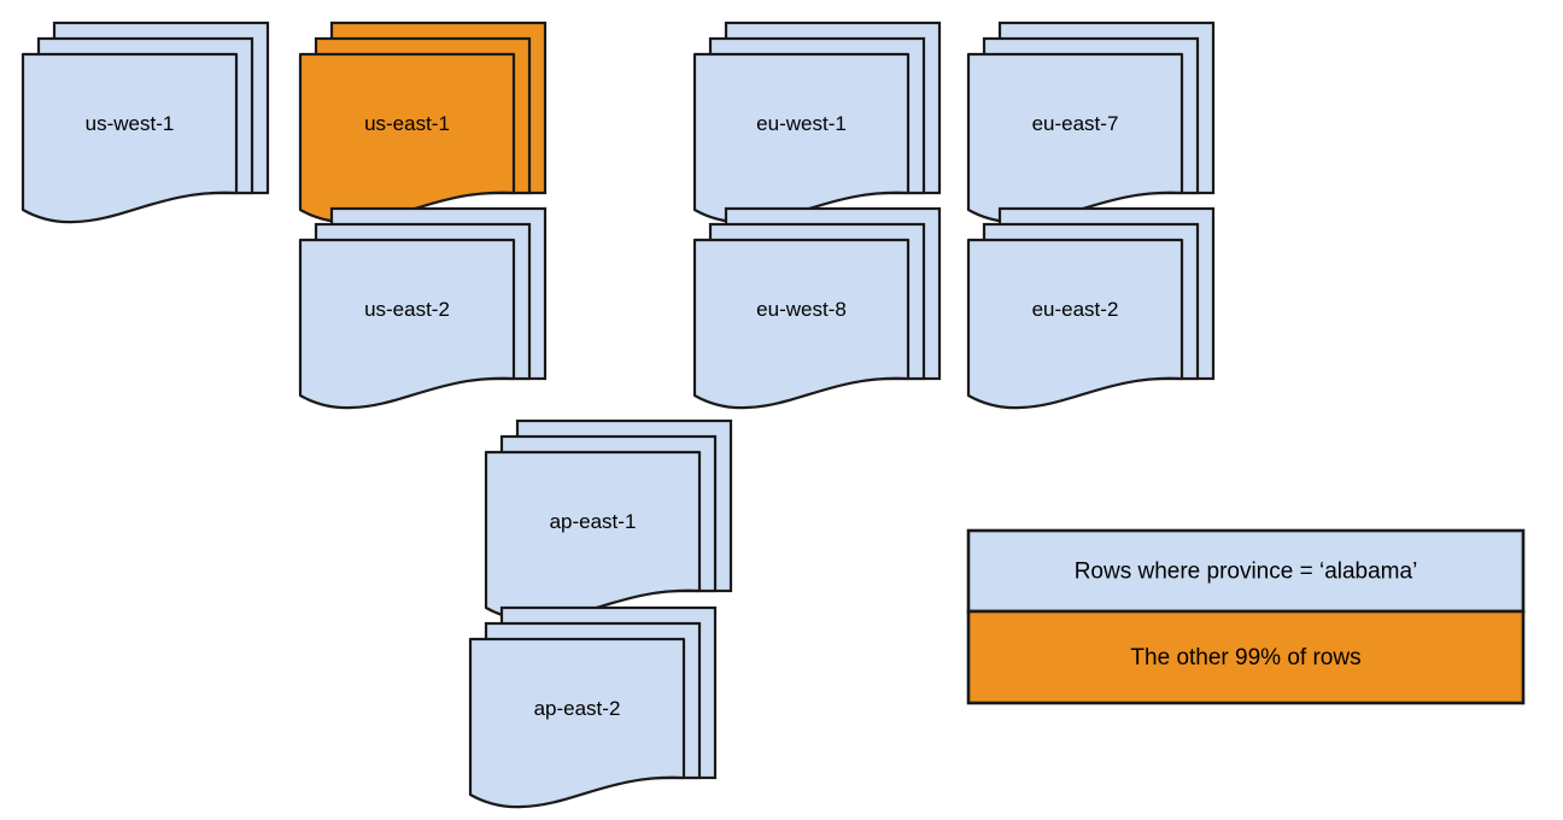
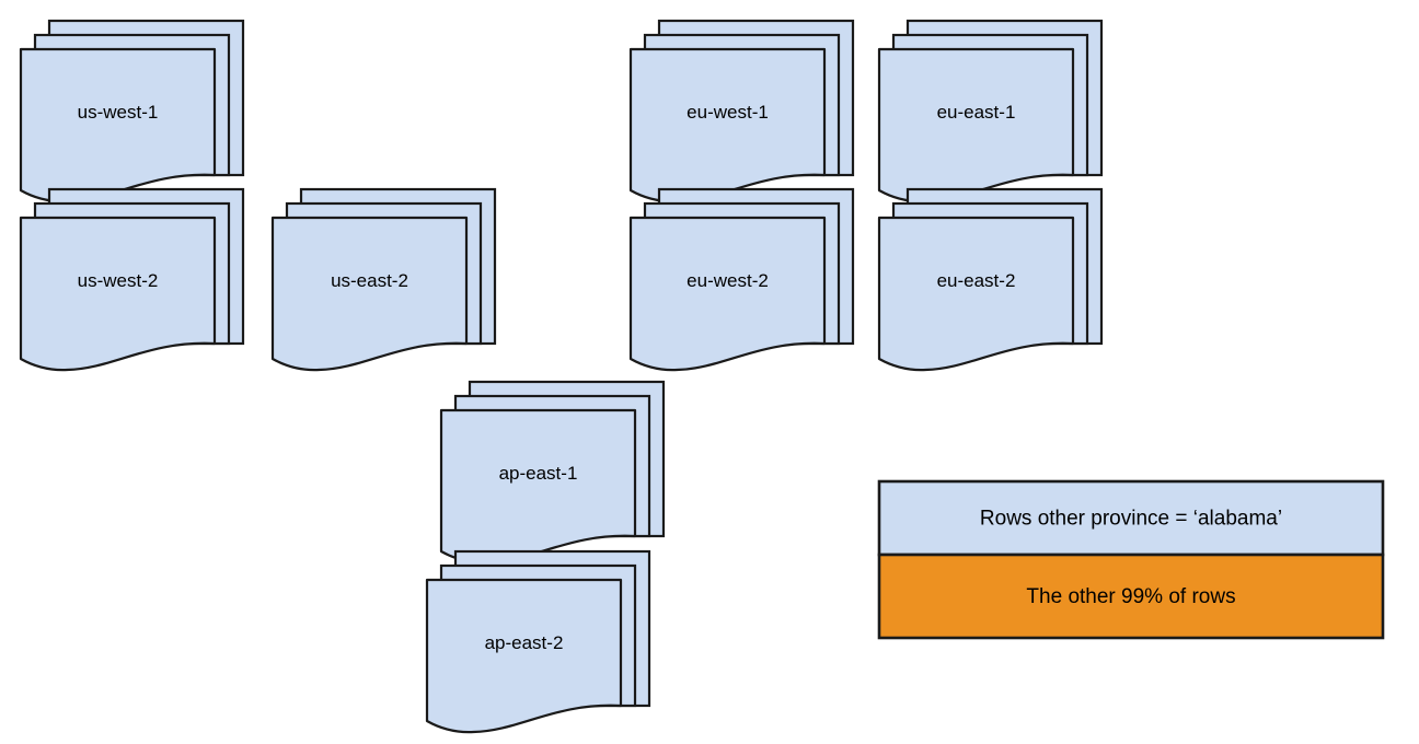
  us-west-1
- us-east-1
  eu-west-1
- eu-east-7
+ eu-east-1
+ us-west-2
  us-east-2
- eu-west-8
+ eu-west-2
  eu-east-2
  ap-east-1
  ap-east-2
- Rows where province = ‘alabama’
+ Rows other province = ‘alabama’
  The other 99% of rows
